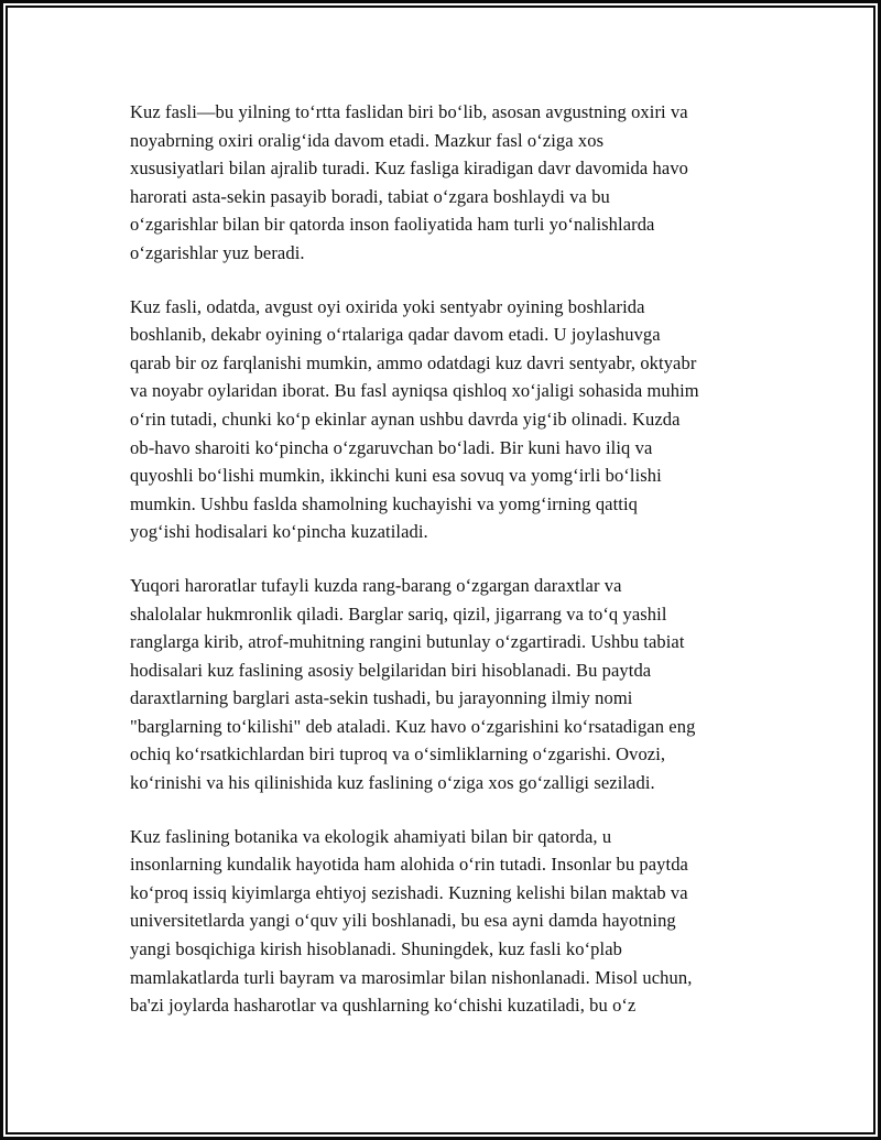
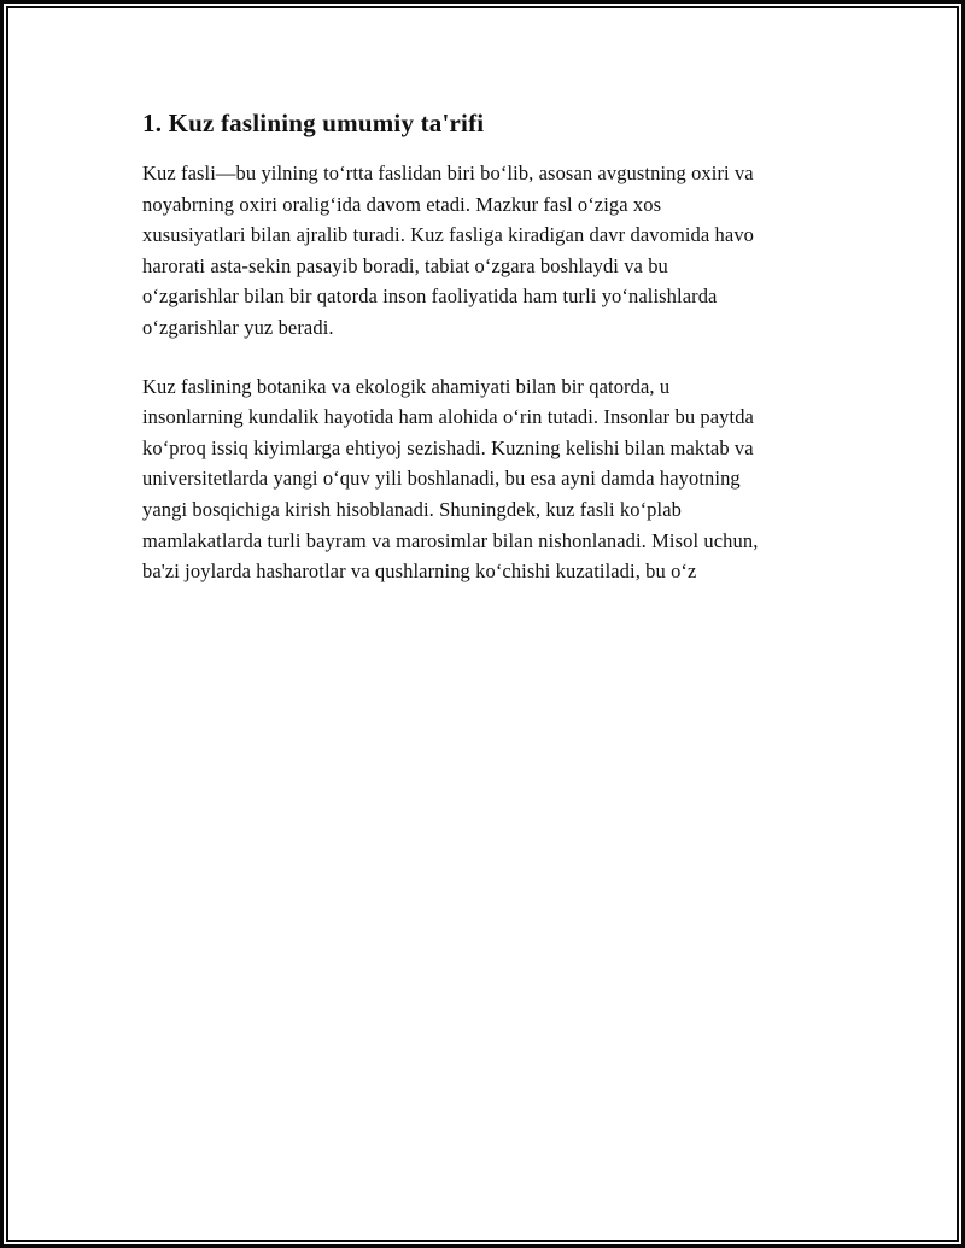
+ 1. Kuz faslining umumiy ta'rifi
  Kuz fasli—bu yilning to‘rtta faslidan biri bo‘lib, asosan avgustning oxiri va
  noyabrning oxiri oralig‘ida davom etadi. Mazkur fasl o‘ziga xos
  xususiyatlari bilan ajralib turadi. Kuz fasliga kiradigan davr davomida havo
  harorati asta-sekin pasayib boradi, tabiat o‘zgara boshlaydi va bu
  o‘zgarishlar bilan bir qatorda inson faoliyatida ham turli yo‘nalishlarda
  o‘zgarishlar yuz beradi.
- Kuz fasli, odatda, avgust oyi oxirida yoki sentyabr oyining boshlarida
- boshlanib, dekabr oyining o‘rtalariga qadar davom etadi. U joylashuvga
- qarab bir oz farqlanishi mumkin, ammo odatdagi kuz davri sentyabr, oktyabr
- va noyabr oylaridan iborat. Bu fasl ayniqsa qishloq xo‘jaligi sohasida muhim
- o‘rin tutadi, chunki ko‘p ekinlar aynan ushbu davrda yig‘ib olinadi. Kuzda
- ob-havo sharoiti ko‘pincha o‘zgaruvchan bo‘ladi. Bir kuni havo iliq va
- quyoshli bo‘lishi mumkin, ikkinchi kuni esa sovuq va yomg‘irli bo‘lishi
- mumkin. Ushbu faslda shamolning kuchayishi va yomg‘irning qattiq
- yog‘ishi hodisalari ko‘pincha kuzatiladi.
- Yuqori haroratlar tufayli kuzda rang-barang o‘zgargan daraxtlar va
- shalolalar hukmronlik qiladi. Barglar sariq, qizil, jigarrang va to‘q yashil
- ranglarga kirib, atrof-muhitning rangini butunlay o‘zgartiradi. Ushbu tabiat
- hodisalari kuz faslining asosiy belgilaridan biri hisoblanadi. Bu paytda
- daraxtlarning barglari asta-sekin tushadi, bu jarayonning ilmiy nomi
- "barglarning to‘kilishi" deb ataladi. Kuz havo o‘zgarishini ko‘rsatadigan eng
- ochiq ko‘rsatkichlardan biri tuproq va o‘simliklarning o‘zgarishi. Ovozi,
- ko‘rinishi va his qilinishida kuz faslining o‘ziga xos go‘zalligi seziladi.
  Kuz faslining botanika va ekologik ahamiyati bilan bir qatorda, u
  insonlarning kundalik hayotida ham alohida o‘rin tutadi. Insonlar bu paytda
  ko‘proq issiq kiyimlarga ehtiyoj sezishadi. Kuzning kelishi bilan maktab va
  universitetlarda yangi o‘quv yili boshlanadi, bu esa ayni damda hayotning
  yangi bosqichiga kirish hisoblanadi. Shuningdek, kuz fasli ko‘plab
  mamlakatlarda turli bayram va marosimlar bilan nishonlanadi. Misol uchun,
  ba'zi joylarda hasharotlar va qushlarning ko‘chishi kuzatiladi, bu o‘z
